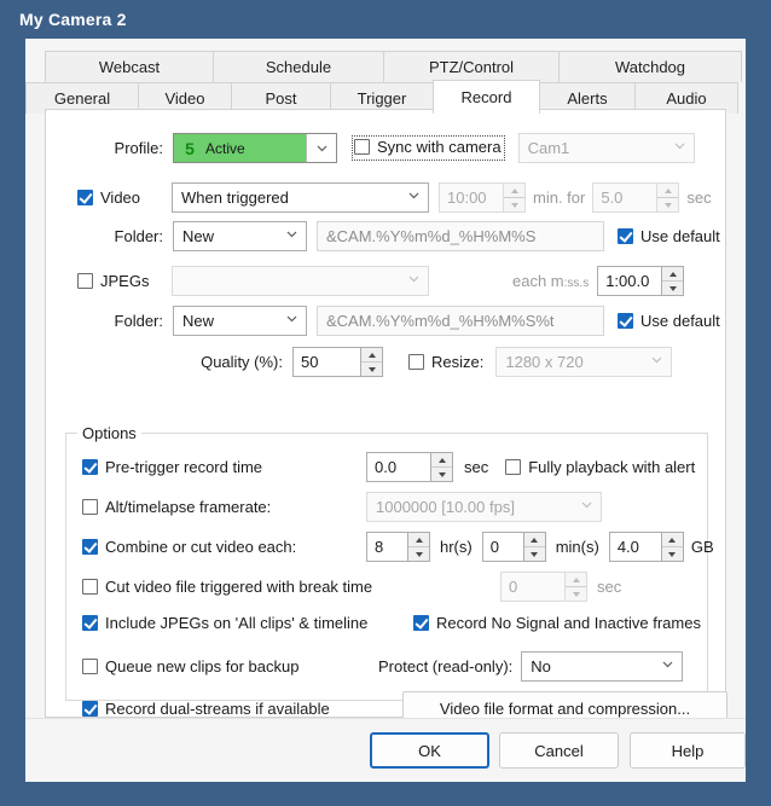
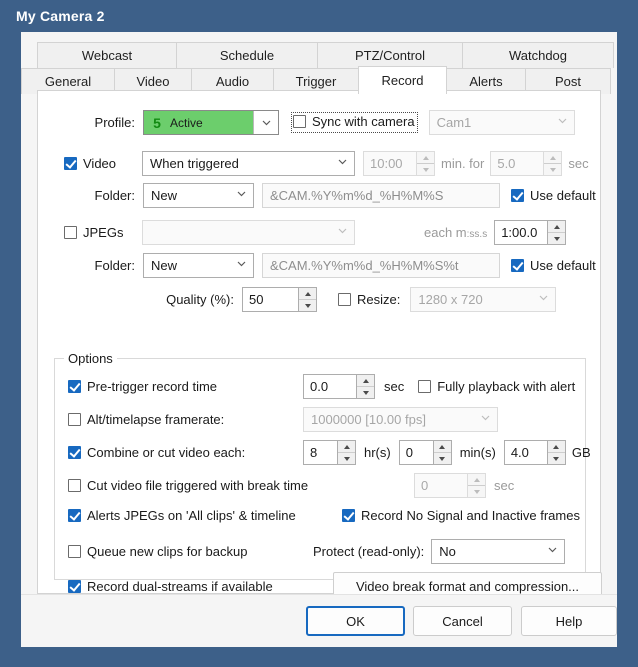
  My Camera 2
  Webcast
  Schedule
  PTZ/Control
  Watchdog
  General
  Video
- Post
+ Audio
  Trigger
  Record
  Alerts
- Audio
+ Post
  Profile:
  5
  Active
  Sync with camera
  Cam1
  Video
  When triggered
  10:00
  min. for
  5.0
  sec
  Folder:
  New
  &CAM.%Y%m%d_%H%M%S
  Use default
  JPEGs
  each m:ss.s
  1:00.0
  Folder:
  New
  &CAM.%Y%m%d_%H%M%S%t
  Use default
  Quality (%):
  50
  Resize:
  1280 x 720
  Options
  Pre-trigger record time
  0.0
  sec
  Fully playback with alert
  Alt/timelapse framerate:
  1000000 [10.00 fps]
  Combine or cut video each:
  8
  hr(s)
  0
  min(s)
  4.0
  GB
  Cut video file triggered with break time
  0
  sec
- Include JPEGs on 'All clips' & timeline
+ Alerts JPEGs on 'All clips' & timeline
  Record No Signal and Inactive frames
  Queue new clips for backup
  Protect (read-only):
  No
  Record dual-streams if available
- Video file format and compression...
+ Video break format and compression...
  OK
  Cancel
  Help
